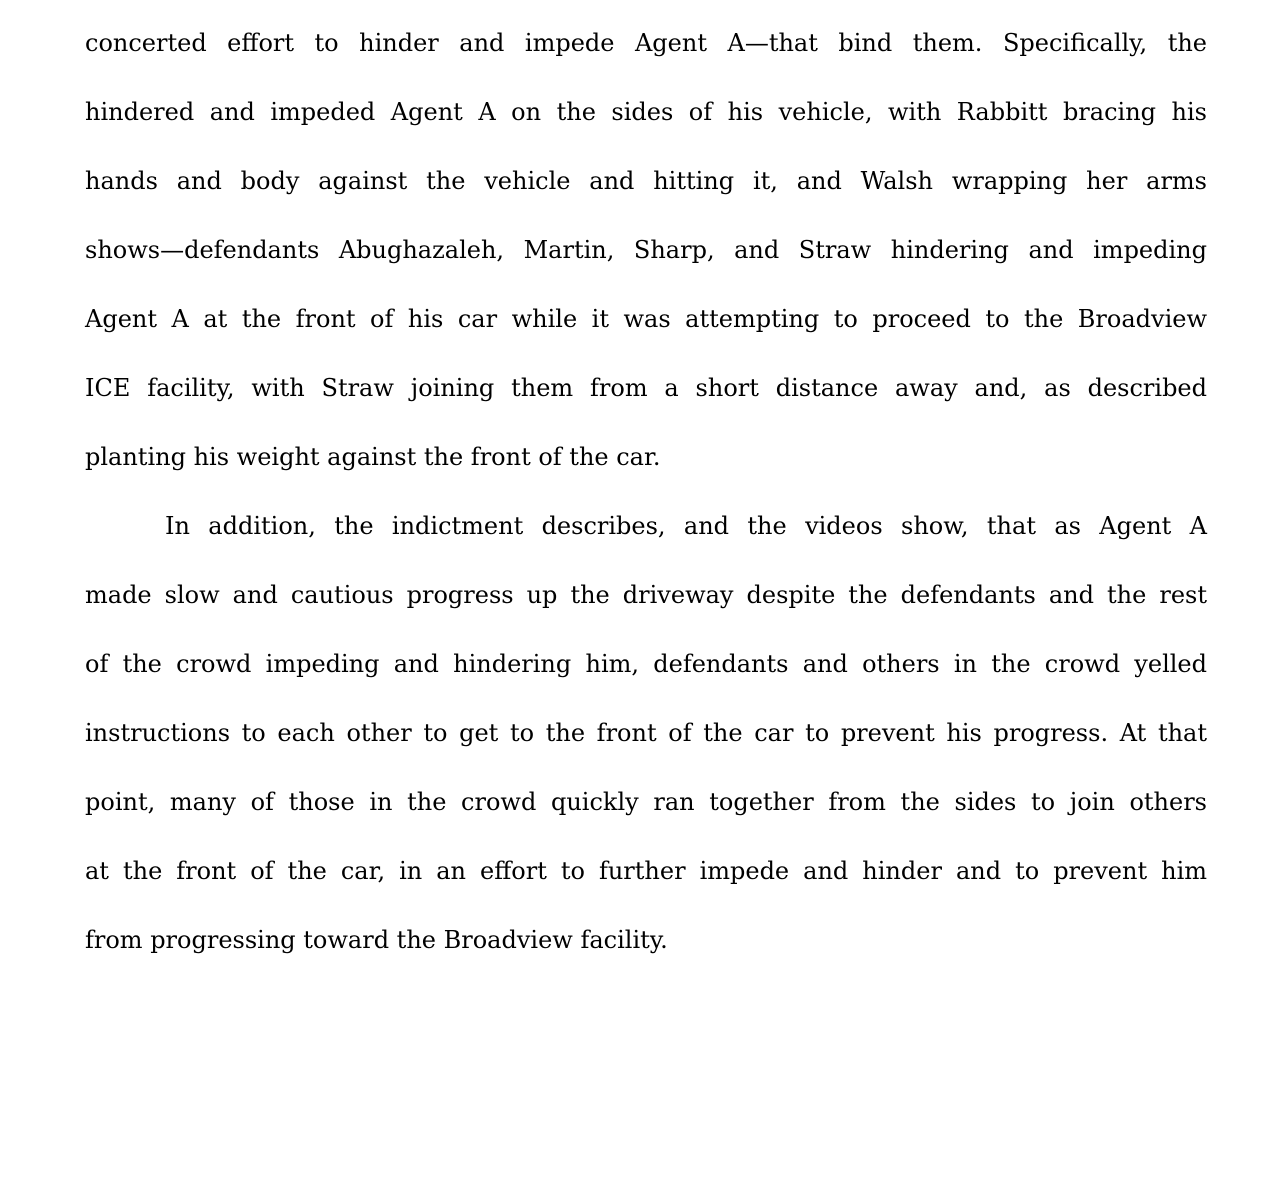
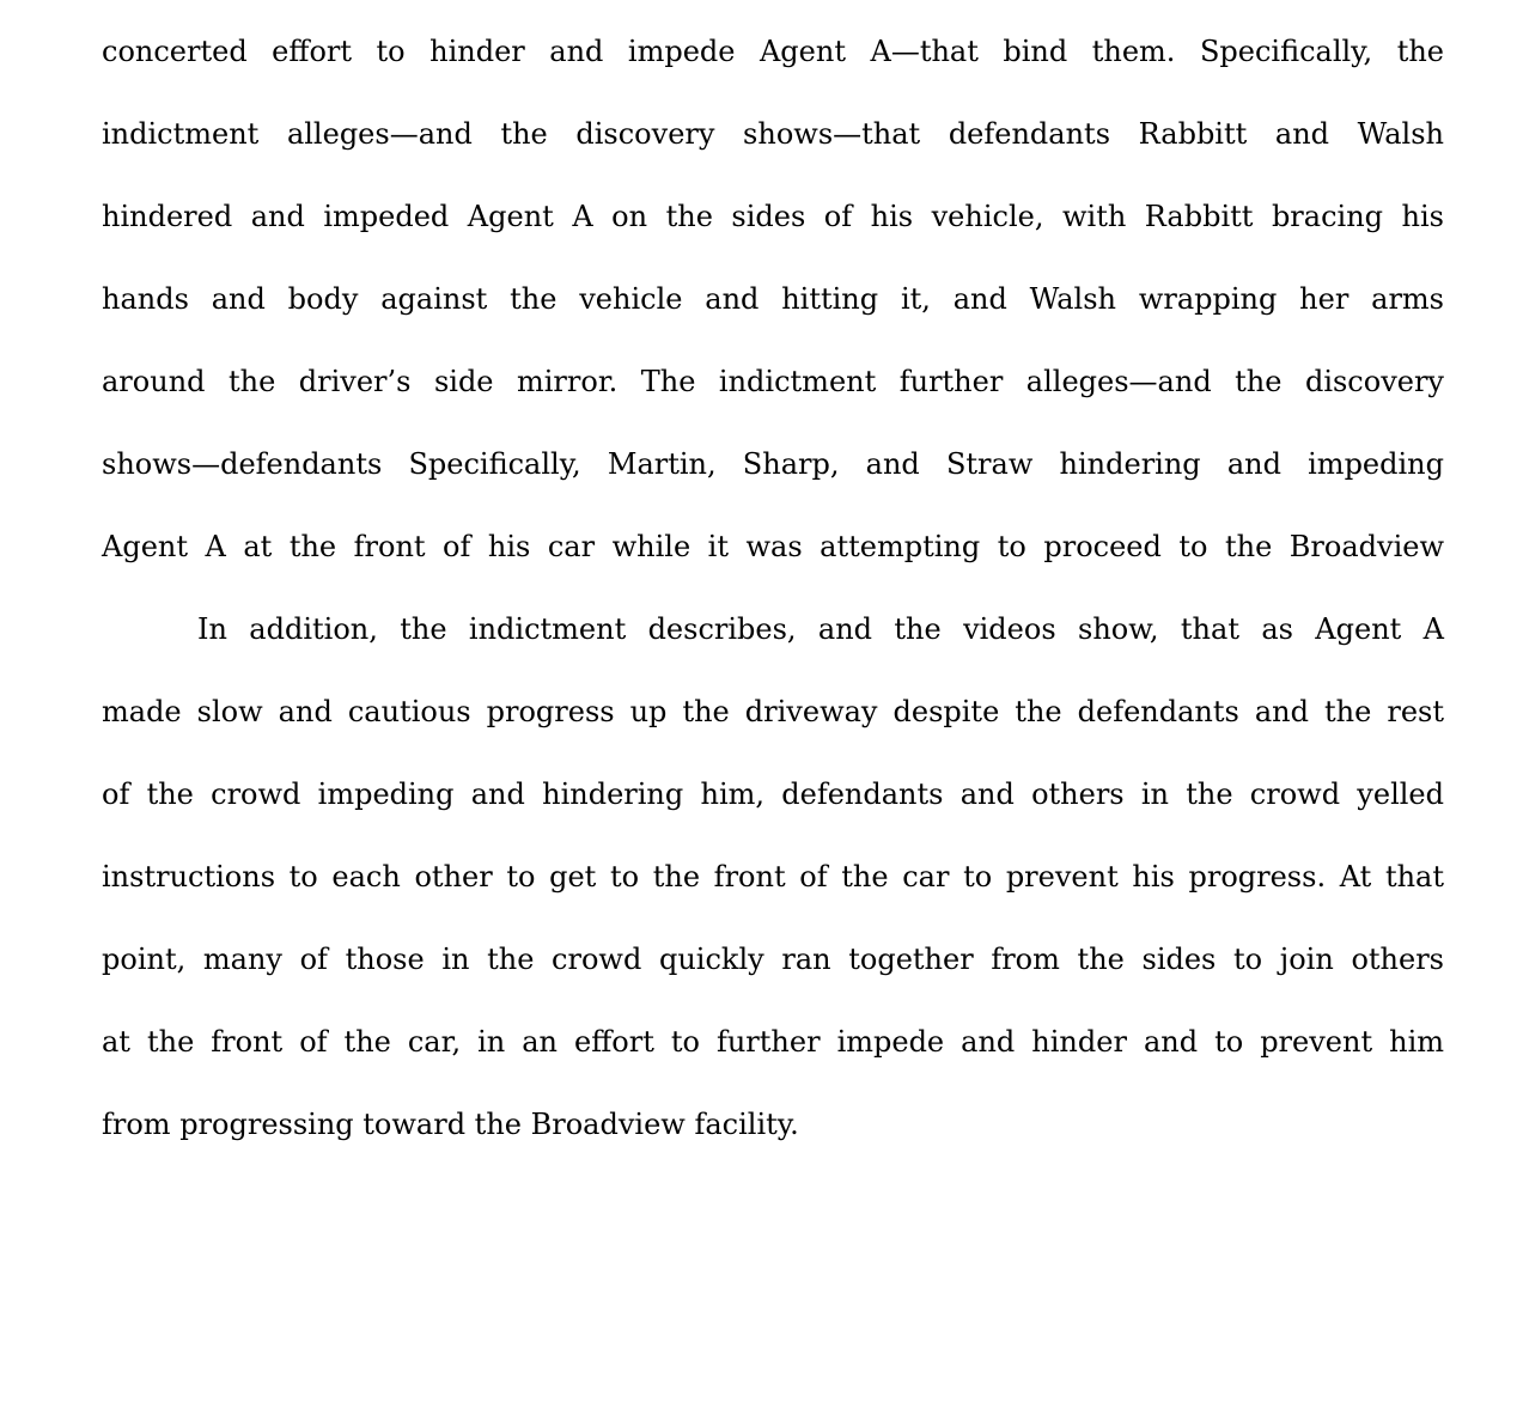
  concerted effort to hinder and impede Agent A—that bind them. Specifically, the
+ indictment alleges—and the discovery shows—that defendants Rabbitt and Walsh
  hindered and impeded Agent A on the sides of his vehicle, with Rabbitt bracing his
  hands and body against the vehicle and hitting it, and Walsh wrapping her arms
+ around the driver’s side mirror. The indictment further alleges—and the discovery
- shows—defendants Abughazaleh, Martin, Sharp, and Straw hindering and impeding
+ shows—defendants Specifically, Martin, Sharp, and Straw hindering and impeding
  Agent A at the front of his car while it was attempting to proceed to the Broadview
- ICE facility, with Straw joining them from a short distance away and, as described
- planting his weight against the front of the car.
  In addition, the indictment describes, and the videos show, that as Agent A
  made slow and cautious progress up the driveway despite the defendants and the rest
  of the crowd impeding and hindering him, defendants and others in the crowd yelled
  instructions to each other to get to the front of the car to prevent his progress. At that
  point, many of those in the crowd quickly ran together from the sides to join others
  at the front of the car, in an effort to further impede and hinder and to prevent him
  from progressing toward the Broadview facility.
